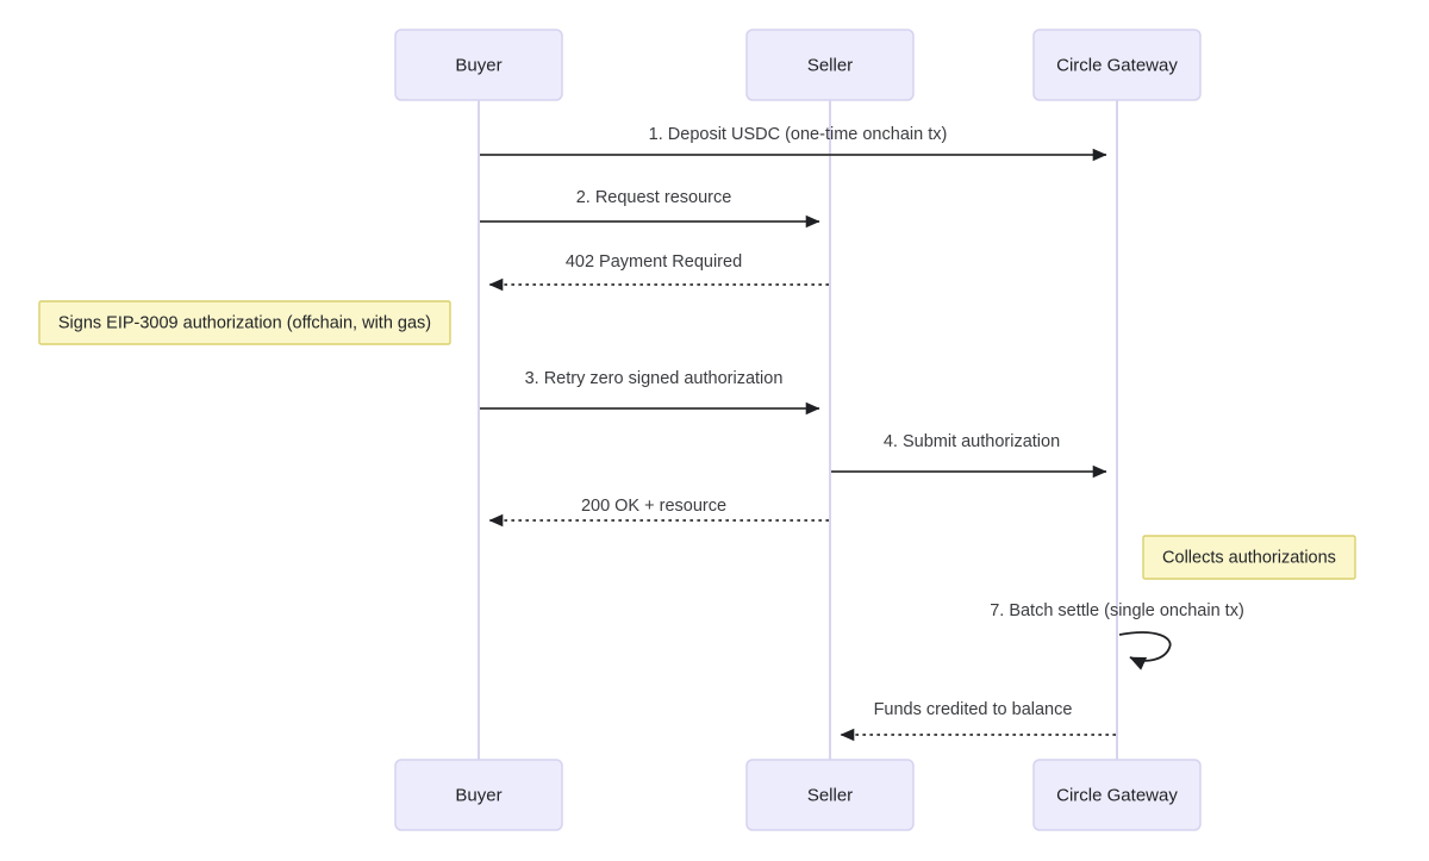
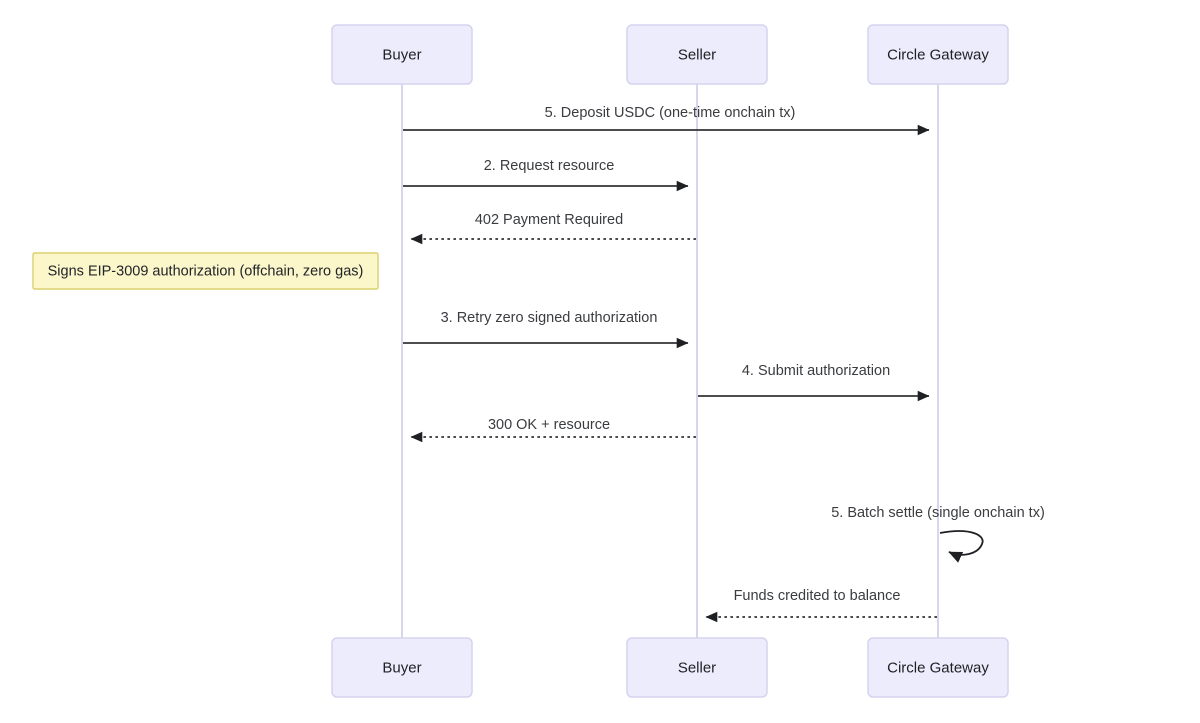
  Buyer
  Seller
  Circle Gateway
- 1. Deposit USDC (one-time onchain tx)
+ 5. Deposit USDC (one-time onchain tx)
  2. Request resource
  402 Payment Required
- Signs EIP-3009 authorization (offchain, with gas)
+ Signs EIP-3009 authorization (offchain, zero gas)
  3. Retry zero signed authorization
  4. Submit authorization
- 200 OK + resource
+ 300 OK + resource
- Collects authorizations
- 7. Batch settle (single onchain tx)
+ 5. Batch settle (single onchain tx)
  Funds credited to balance
  Buyer
  Seller
  Circle Gateway
